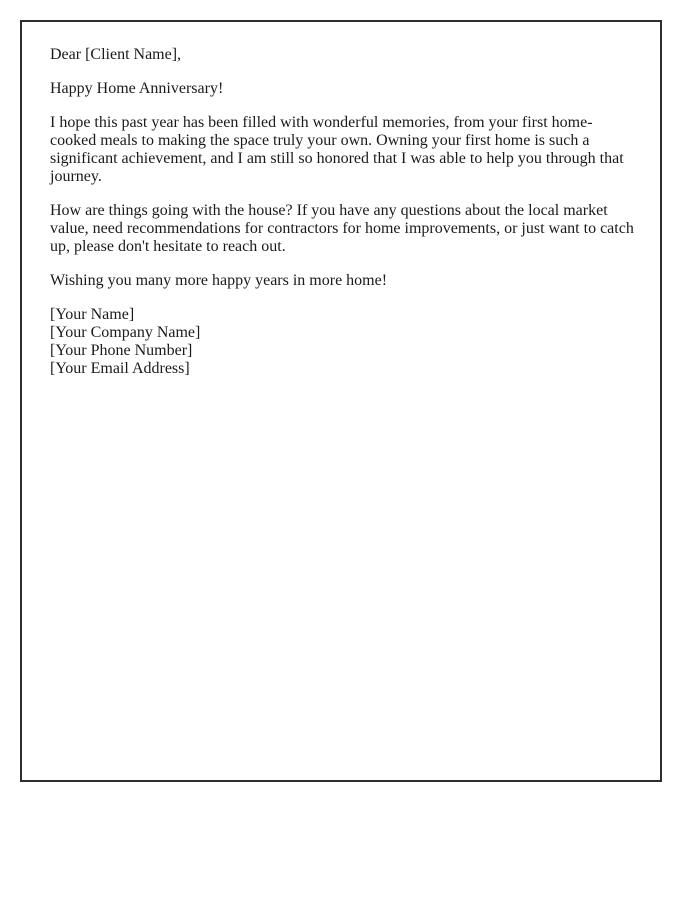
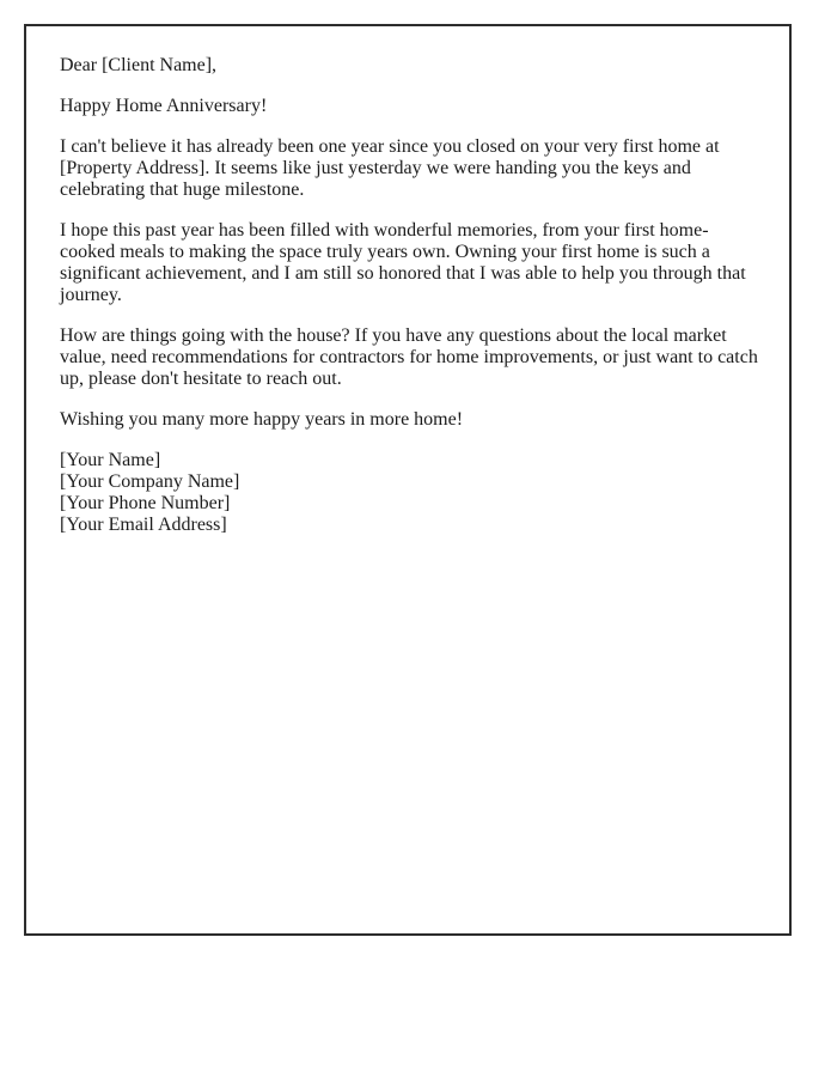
  Dear [Client Name],
  Happy Home Anniversary!
+ I can't believe it has already been one year since you closed on your very first home at [Property Address]. It seems like just yesterday we were handing you the keys and celebrating that huge milestone.
- I hope this past year has been filled with wonderful memories, from your first home-cooked meals to making the space truly your own. Owning your first home is such a significant achievement, and I am still so honored that I was able to help you through that journey.
+ I hope this past year has been filled with wonderful memories, from your first home-cooked meals to making the space truly years own. Owning your first home is such a significant achievement, and I am still so honored that I was able to help you through that journey.
  How are things going with the house? If you have any questions about the local market value, need recommendations for contractors for home improvements, or just want to catch up, please don't hesitate to reach out.
  Wishing you many more happy years in more home!
  [Your Name]
  [Your Company Name]
  [Your Phone Number]
  [Your Email Address]
